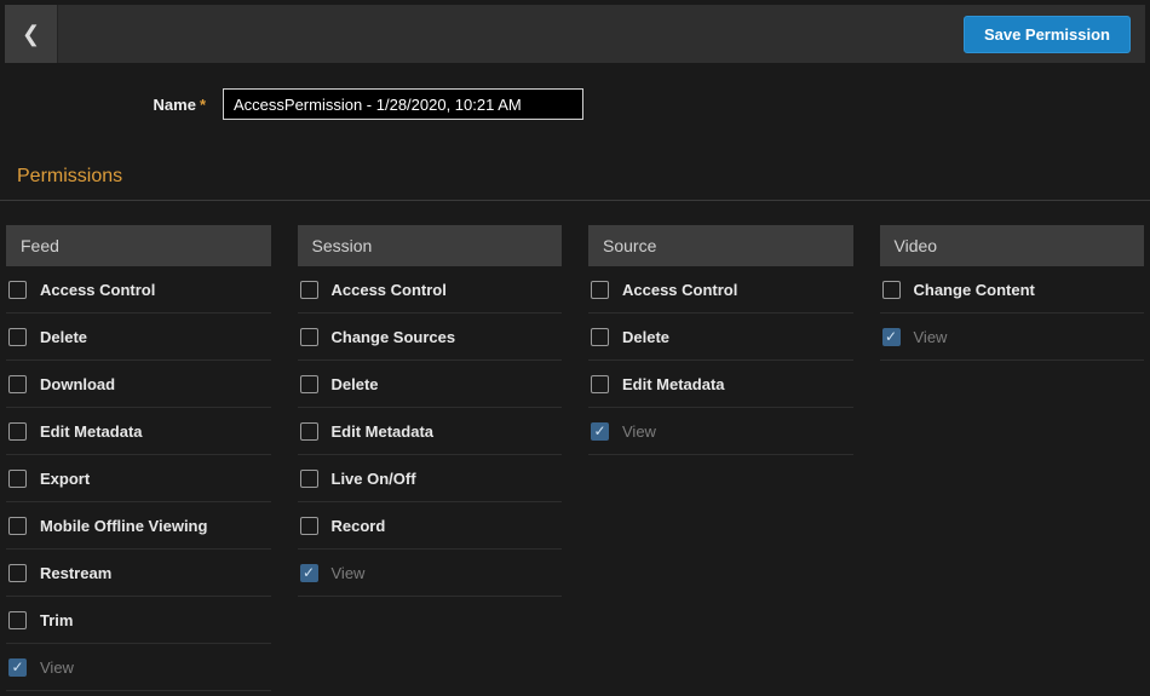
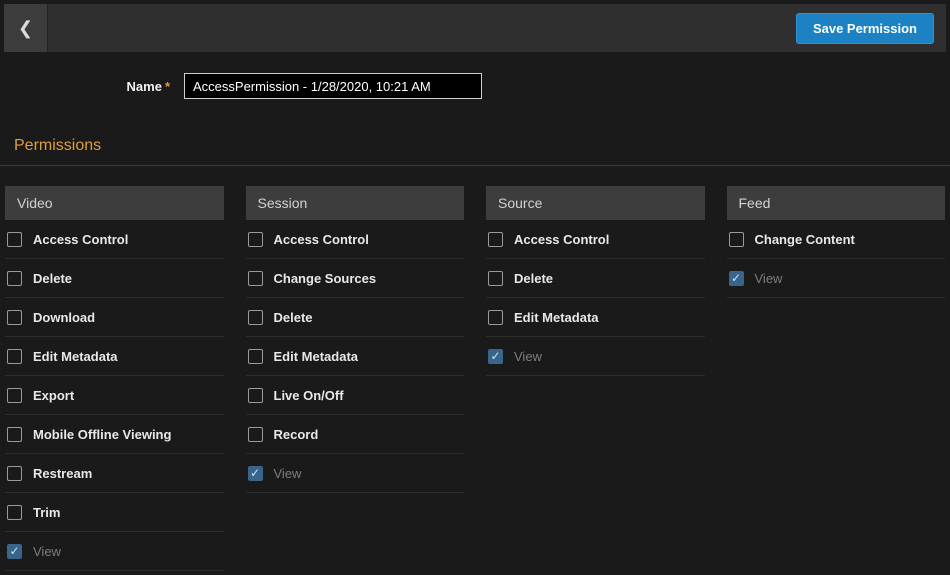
  ❮
  Save Permission
  Name *
  AccessPermission - 1/28/2020, 10:21 AM
  Permissions
- Feed
+ Video
  Access Control
  Delete
  Download
  Edit Metadata
  Export
  Mobile Offline Viewing
  Restream
  Trim
  ✓
  View
  Session
  Access Control
  Change Sources
  Delete
  Edit Metadata
  Live On/Off
  Record
  ✓
  View
  Source
  Access Control
  Delete
  Edit Metadata
  ✓
  View
- Video
+ Feed
  Change Content
  ✓
  View
